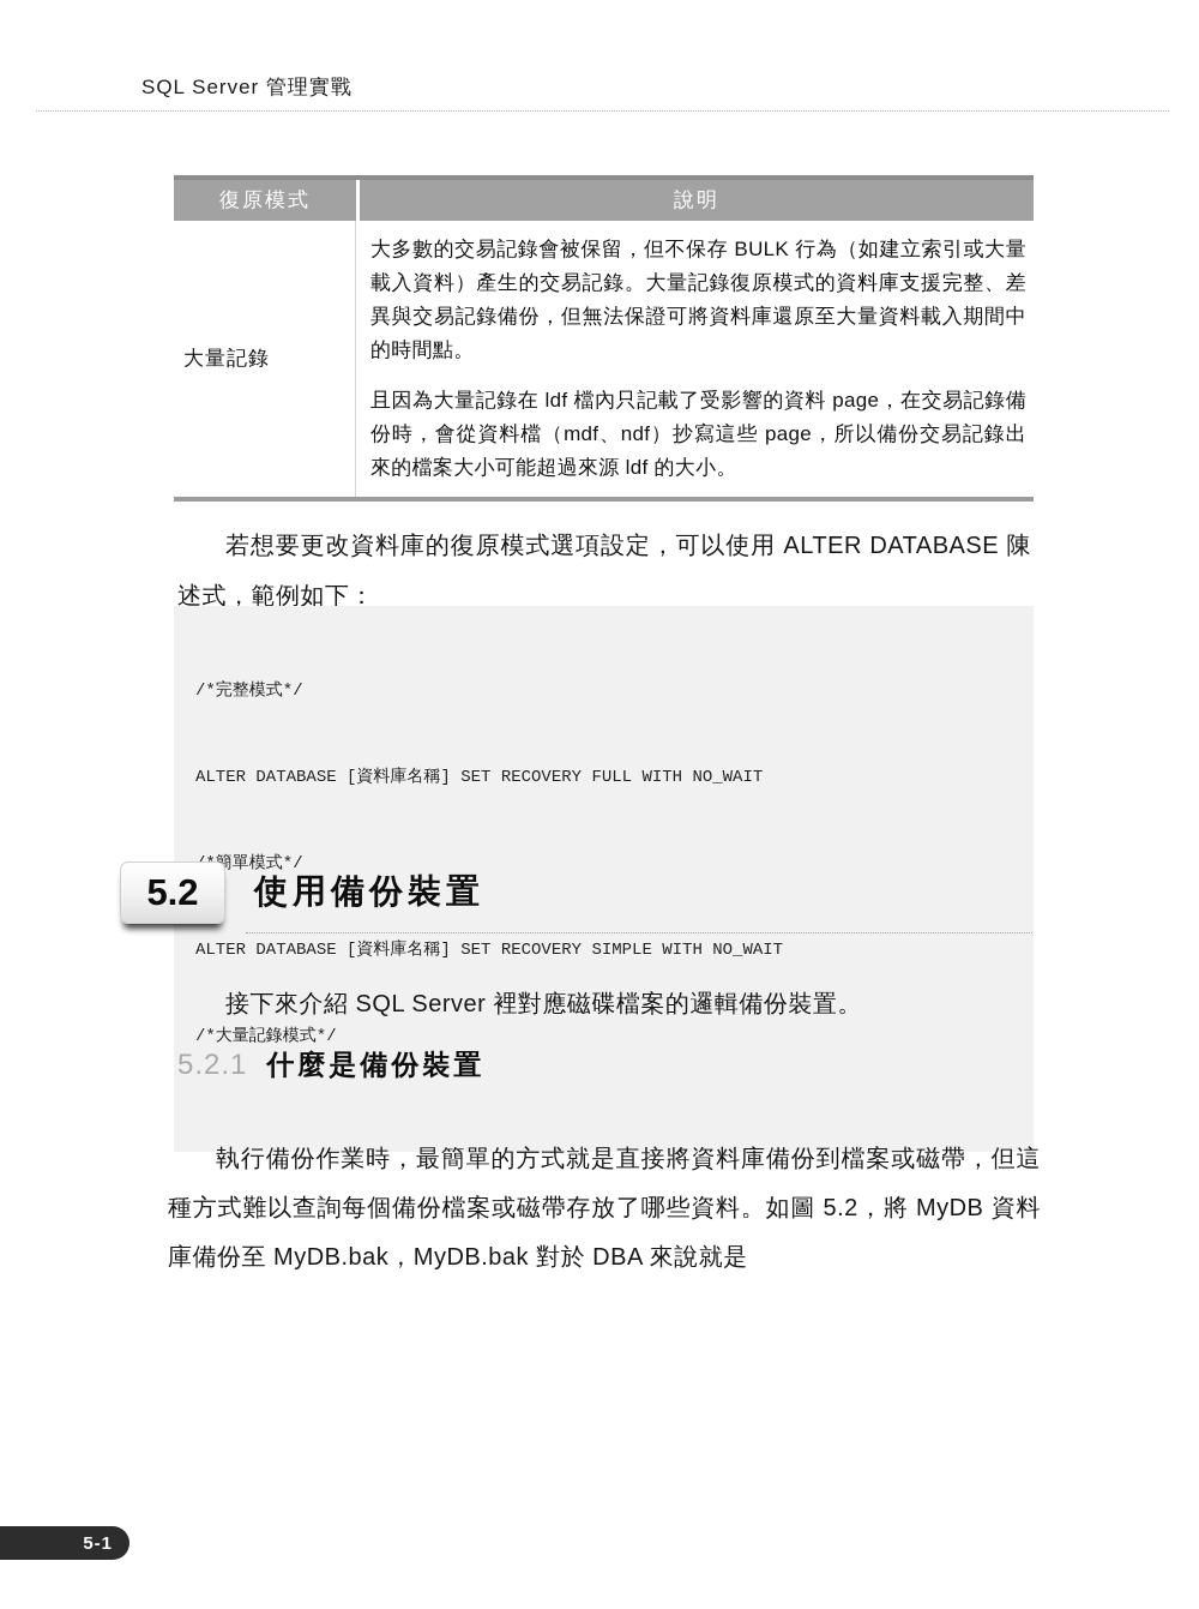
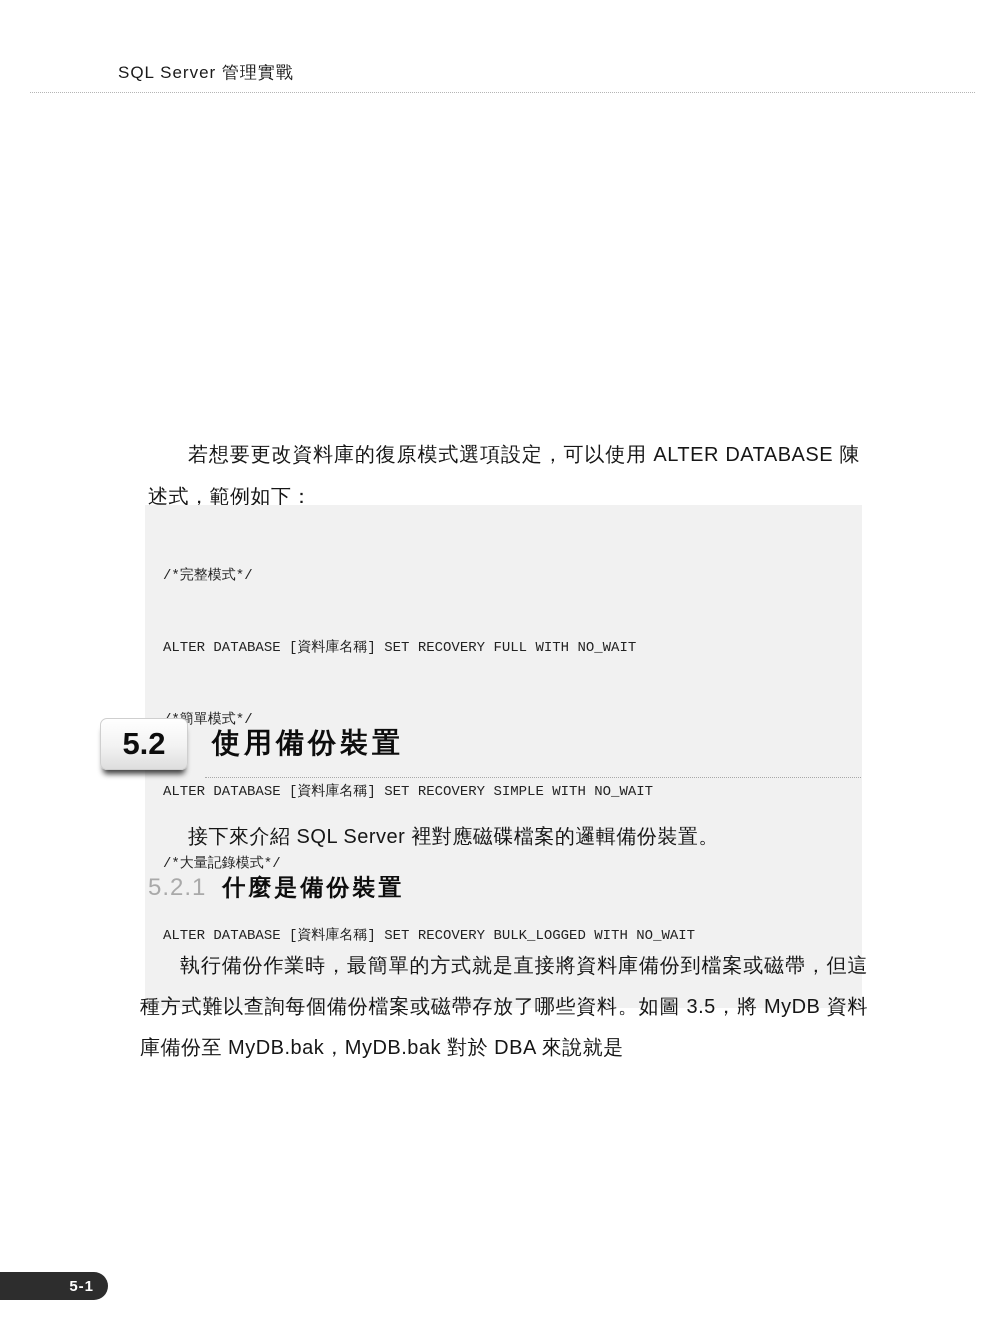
  SQL Server 管理實戰
- 復原模式
- 說明
- 大量記錄
- 大多數的交易記錄會被保留，但不保存 BULK 行為（如建立索引或大量載入資料）產生的交易記錄。大量記錄復原模式的資料庫支援完整、差異與交易記錄備份，但無法保證可將資料庫還原至大量資料載入期間中的時間點。
- 且因為大量記錄在 ldf 檔內只記載了受影響的資料 page，在交易記錄備份時，會從資料檔（mdf、ndf）抄寫這些 page，所以備份交易記錄出來的檔案大小可能超過來源 ldf 的大小。
  若想要更改資料庫的復原模式選項設定，可以使用 ALTER DATABASE 陳述式，範例如下：
  /*完整模式*/
  ALTER DATABASE [資料庫名稱] SET RECOVERY FULL WITH NO_WAIT
  簡單模式*/
  ALTER DATABASE [資料庫名稱] SET RECOVERY SIMPLE WITH NO_WAIT
  /*大量記錄模式*/
+ ALTER DATABASE [資料庫名稱] SET RECOVERY BULK_LOGGED WITH NO_WAIT
  5.2
  使用備份裝置
  接下來介紹 SQL Server 裡對應磁碟檔案的邏輯備份裝置。
  5.2.1
  什麼是備份裝置
- 執行備份作業時，最簡單的方式就是直接將資料庫備份到檔案或磁帶，但這種方式難以查詢每個備份檔案或磁帶存放了哪些資料。如圖 5.2，將 MyDB 資料庫備份至 MyDB.bak，MyDB.bak 對於 DBA 來說就是
+ 執行備份作業時，最簡單的方式就是直接將資料庫備份到檔案或磁帶，但這種方式難以查詢每個備份檔案或磁帶存放了哪些資料。如圖 3.5，將 MyDB 資料庫備份至 MyDB.bak，MyDB.bak 對於 DBA 來說就是
  5-1
